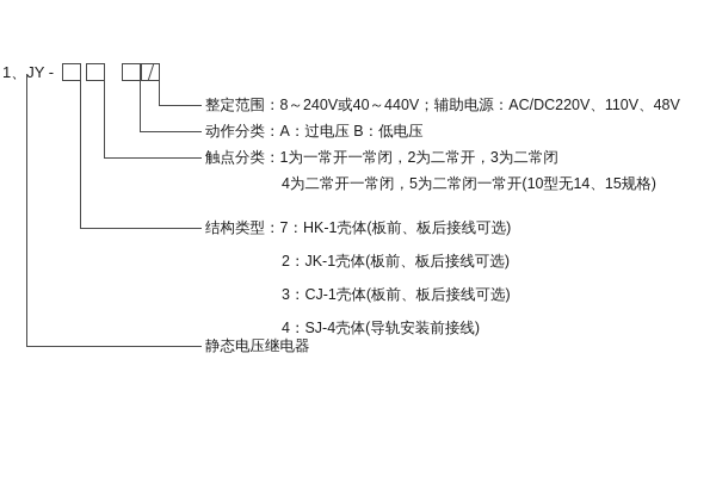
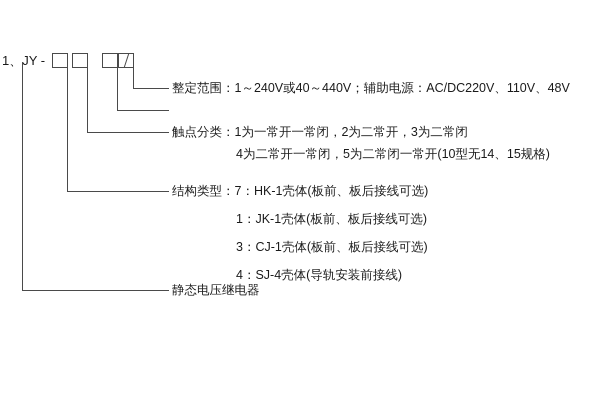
  1、JY -
- 整定范围：8～240V或40～440V；辅助电源：AC/DC220V、110V、48V
+ 整定范围：1～240V或40～440V；辅助电源：AC/DC220V、110V、48V
- 动作分类：A：过电压 B：低电压
  触点分类：1为一常开一常闭，2为二常开，3为二常闭
  4为二常开一常闭，5为二常闭一常开(10型无14、15规格)
  结构类型：7：HK-1壳体(板前、板后接线可选)
- 2：JK-1壳体(板前、板后接线可选)
+ 1：JK-1壳体(板前、板后接线可选)
  3：CJ-1壳体(板前、板后接线可选)
  4：SJ-4壳体(导轨安装前接线)
  静态电压继电器
